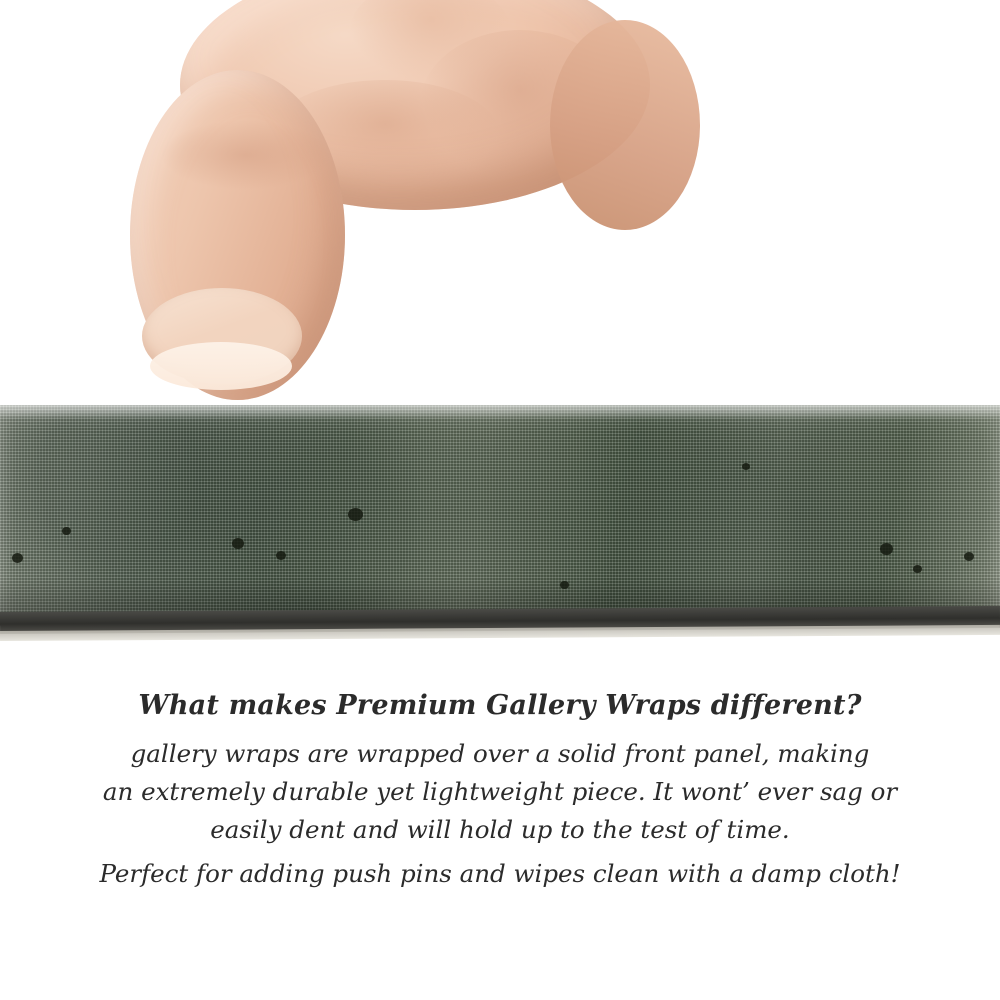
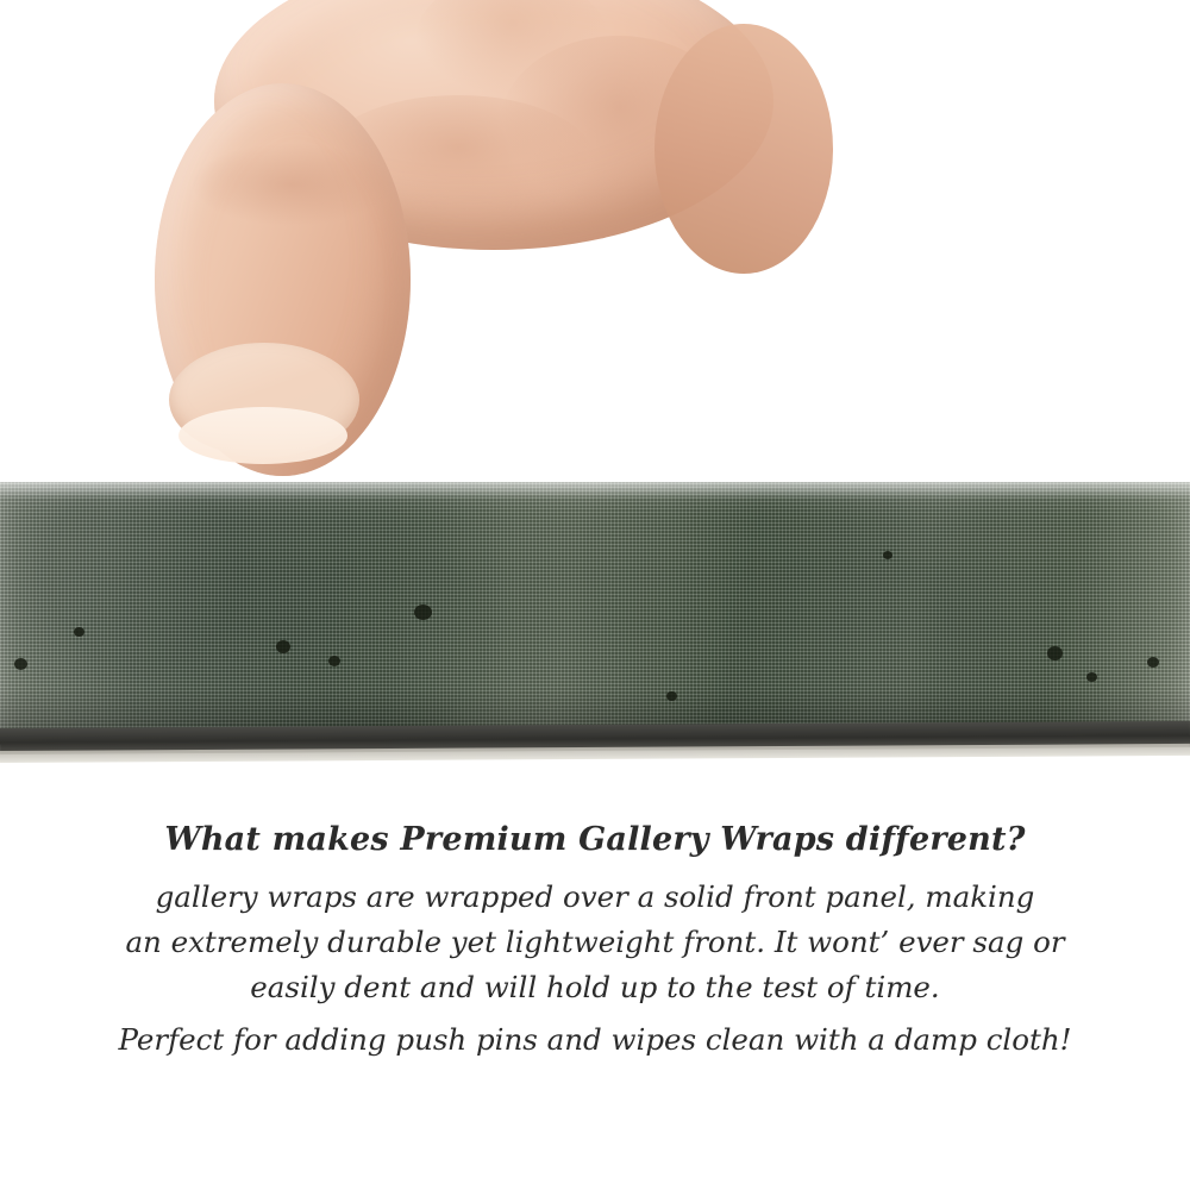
  What makes Premium Gallery Wraps different?
  gallery wraps are wrapped over a solid front panel, making
- an extremely durable yet lightweight piece. It wont’ ever sag or
+ an extremely durable yet lightweight front. It wont’ ever sag or
  easily dent and will hold up to the test of time.
  Perfect for adding push pins and wipes clean with a damp cloth!
